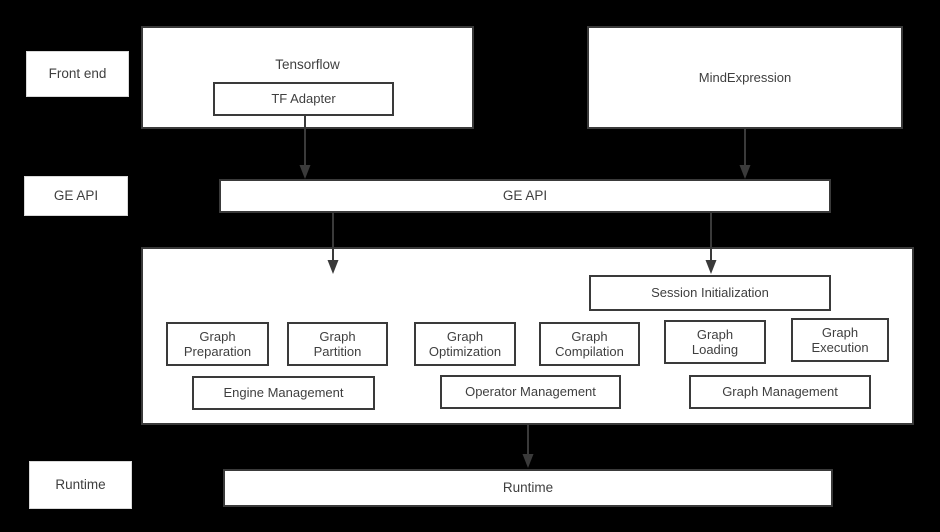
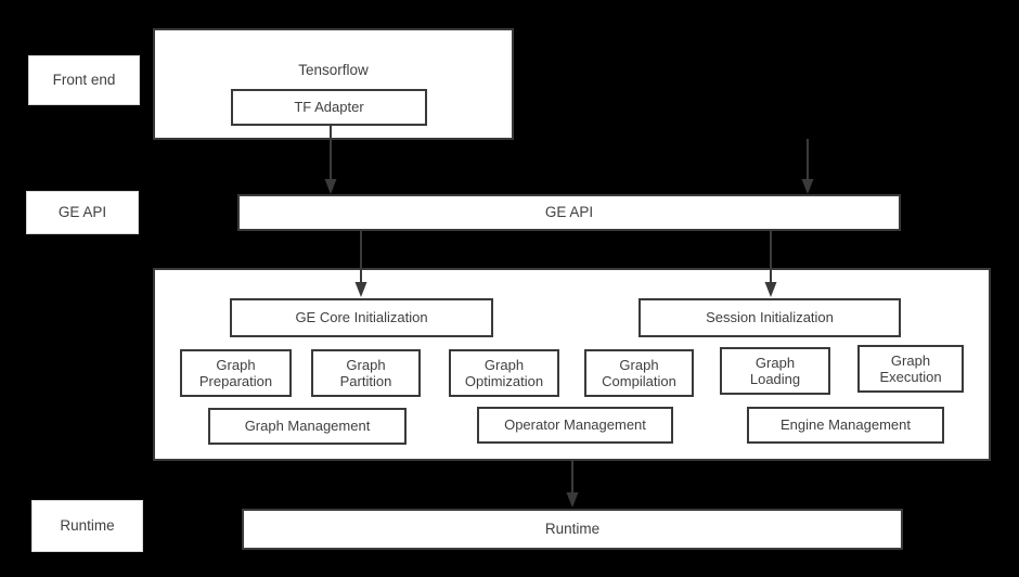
  Front end
  GE API
  Runtime
  Tensorflow
  TF Adapter
- MindExpression
  GE API
+ GE Core Initialization
  Session Initialization
  Graph
  Preparation
  Graph
  Partition
  Graph
  Optimization
  Graph
  Compilation
  Graph
  Loading
  Graph
  Execution
- Engine Management
+ Graph Management
  Operator Management
- Graph Management
+ Engine Management
  Runtime
